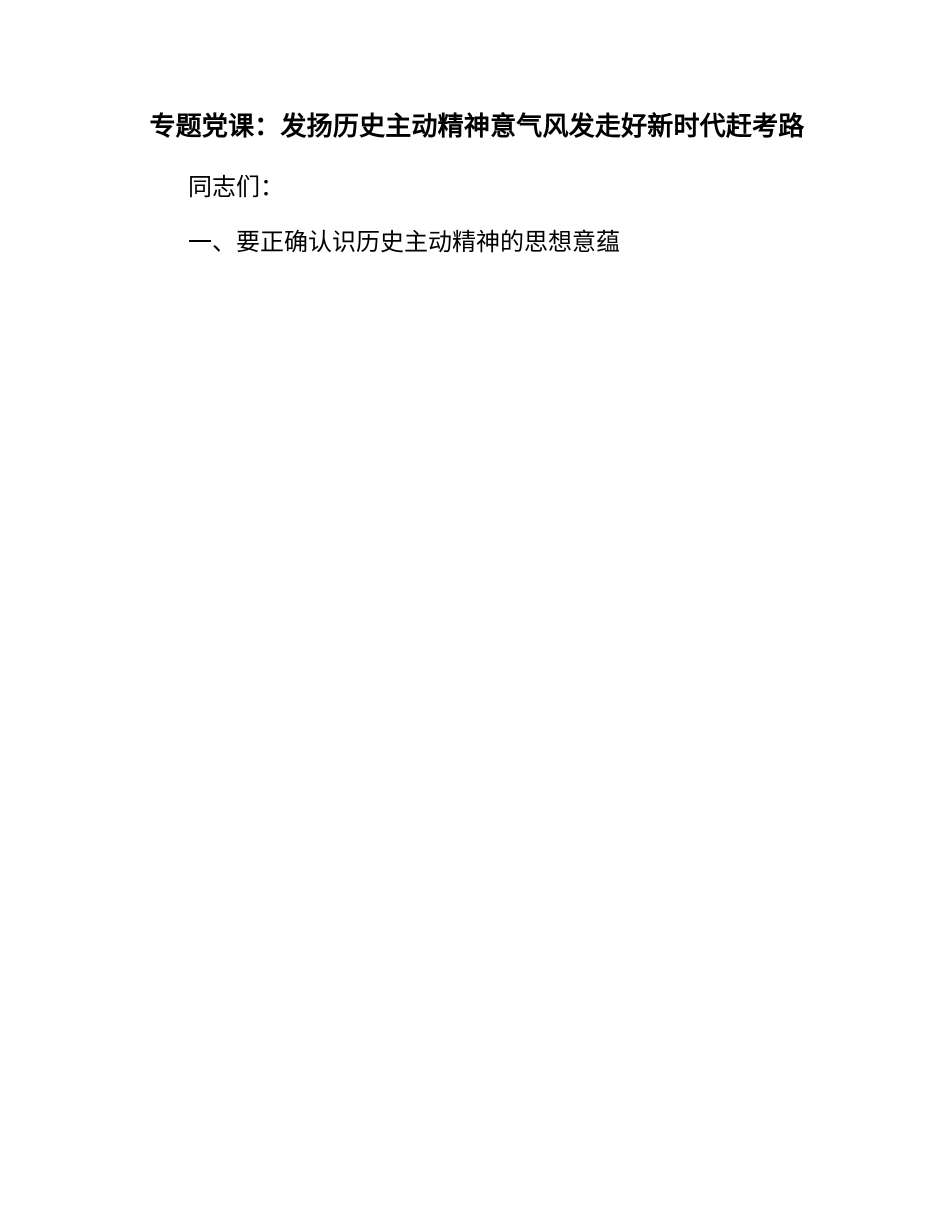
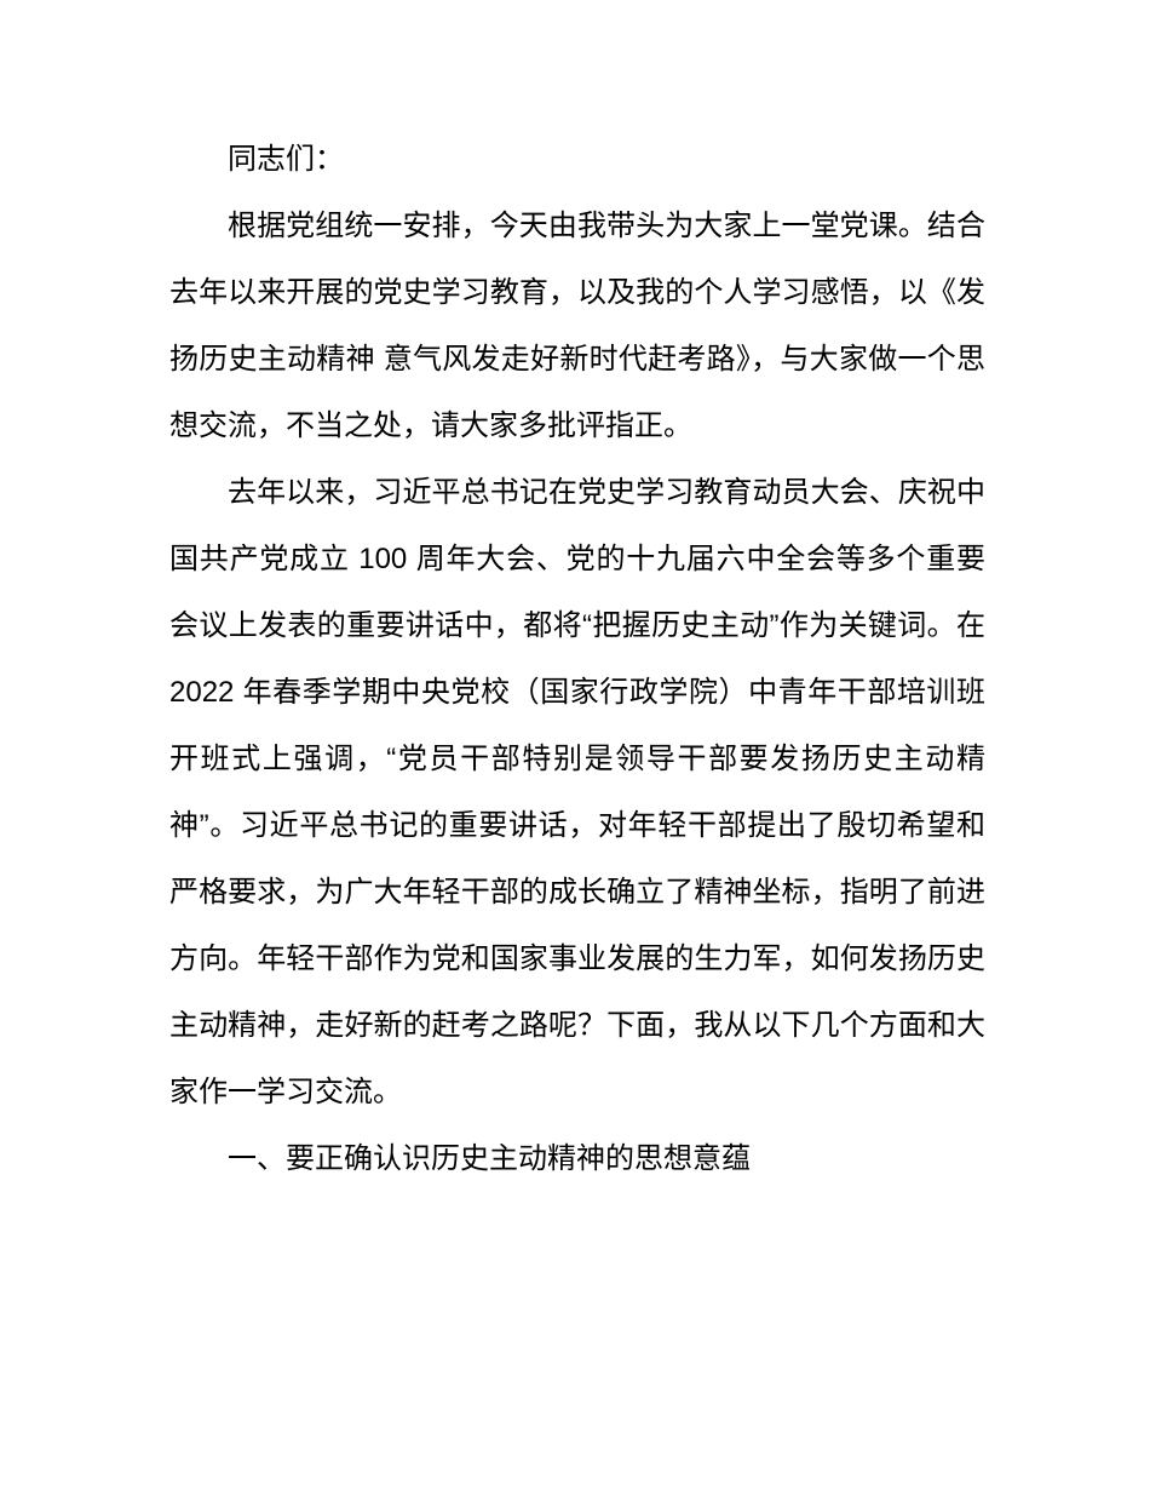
- 专题党课：发扬历史主动精神意气风发走好新时代赶考路
  同志们：
+ 根据党组统一安排，今天由我带头为大家上一堂党课。结合去年以来开展的党史学习教育，以及我的个人学习感悟，以《发扬历史主动精神 意气风发走好新时代赶考路》，与大家做一个思想交流，不当之处，请大家多批评指正。
+ 去年以来，习近平总书记在党史学习教育动员大会、庆祝中国共产党成立 100 周年大会、党的十九届六中全会等多个重要会议上发表的重要讲话中，都将“把握历史主动”作为关键词。在 2022 年春季学期中央党校（国家行政学院）中青年干部培训班开班式上强调，“党员干部特别是领导干部要发扬历史主动精神”。习近平总书记的重要讲话，对年轻干部提出了殷切希望和严格要求，为广大年轻干部的成长确立了精神坐标，指明了前进方向。年轻干部作为党和国家事业发展的生力军，如何发扬历史主动精神，走好新的赶考之路呢？下面，我从以下几个方面和大家作一学习交流。
  一、要正确认识历史主动精神的思想意蕴
